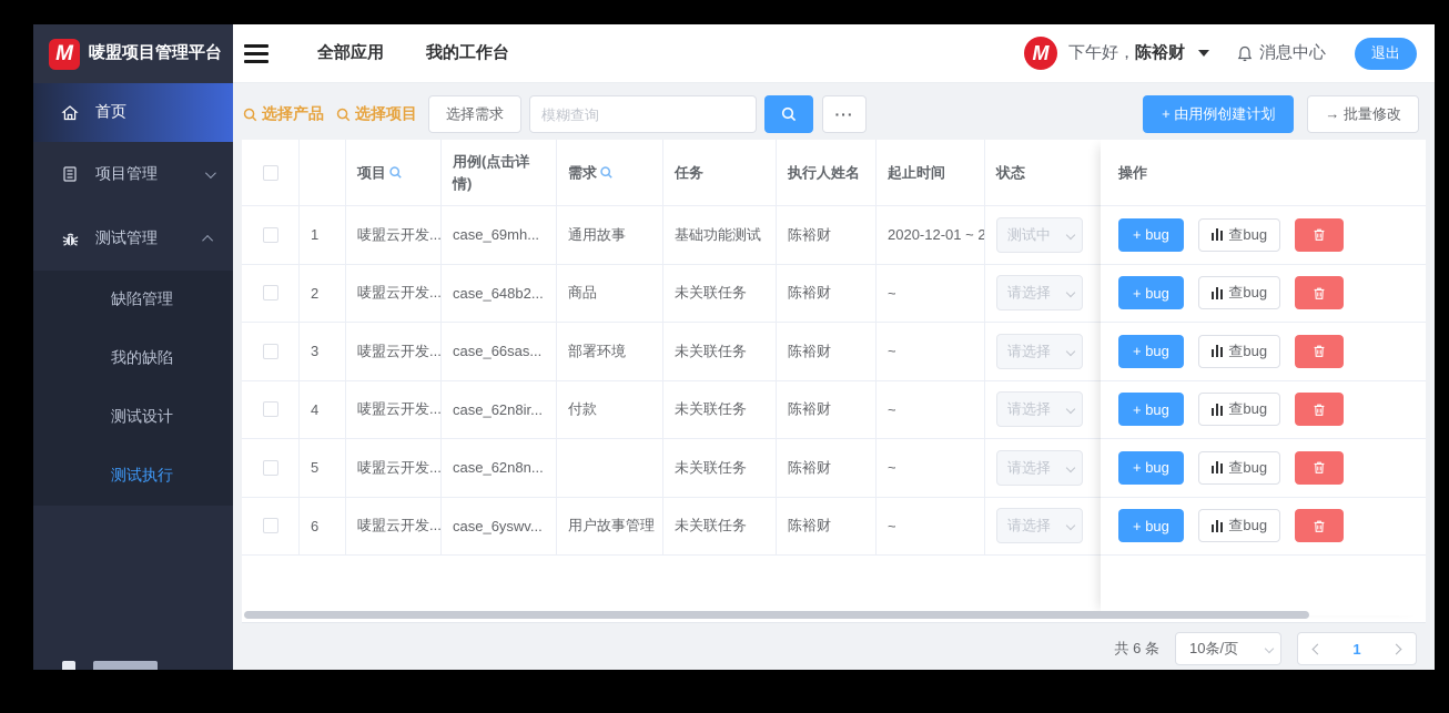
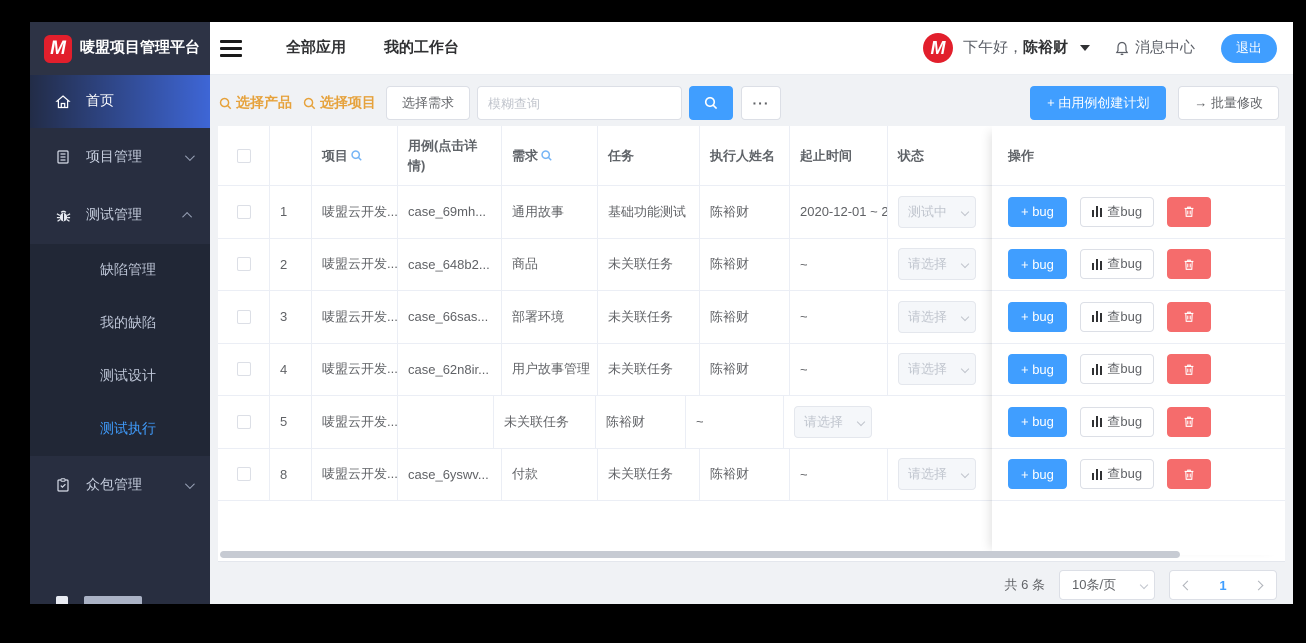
  M
  唛盟项目管理平台
  首页
  项目管理
  测试管理
  缺陷管理
  我的缺陷
  测试设计
  测试执行
+ 众包管理
  全部应用
  我的工作台
  M
  下午好，陈裕财
  消息中心
  退出
  选择产品
  选择项目
  选择需求
  模糊查询
  ···
  + 由用例创建计划
  → 批量修改
  项目
  用例(点击详情)
  需求
  任务
  执行人姓名
  起止时间
  状态
  1
  唛盟云开发...
  case_69mh...
  通用故事
  基础功能测试
  陈裕财
  2020-12-01 ~ 2
  测试中
  2
  唛盟云开发...
  case_648b2...
  商品
  未关联任务
  陈裕财
  ~
  请选择
  3
  唛盟云开发...
  case_66sas...
  部署环境
  未关联任务
  陈裕财
  ~
  请选择
  4
  唛盟云开发...
  case_62n8ir...
- 付款
+ 用户故事管理
  未关联任务
  陈裕财
  ~
  请选择
  5
  唛盟云开发...
- case_62n8n...
  未关联任务
  陈裕财
  ~
  请选择
- 6
+ 8
  唛盟云开发...
  case_6yswv...
- 用户故事管理
+ 付款
  未关联任务
  陈裕财
  ~
  请选择
  操作
  + bug
  查bug
  + bug
  查bug
  + bug
  查bug
  + bug
  查bug
  + bug
  查bug
  + bug
  查bug
  共 6 条
  10条/页
  1
